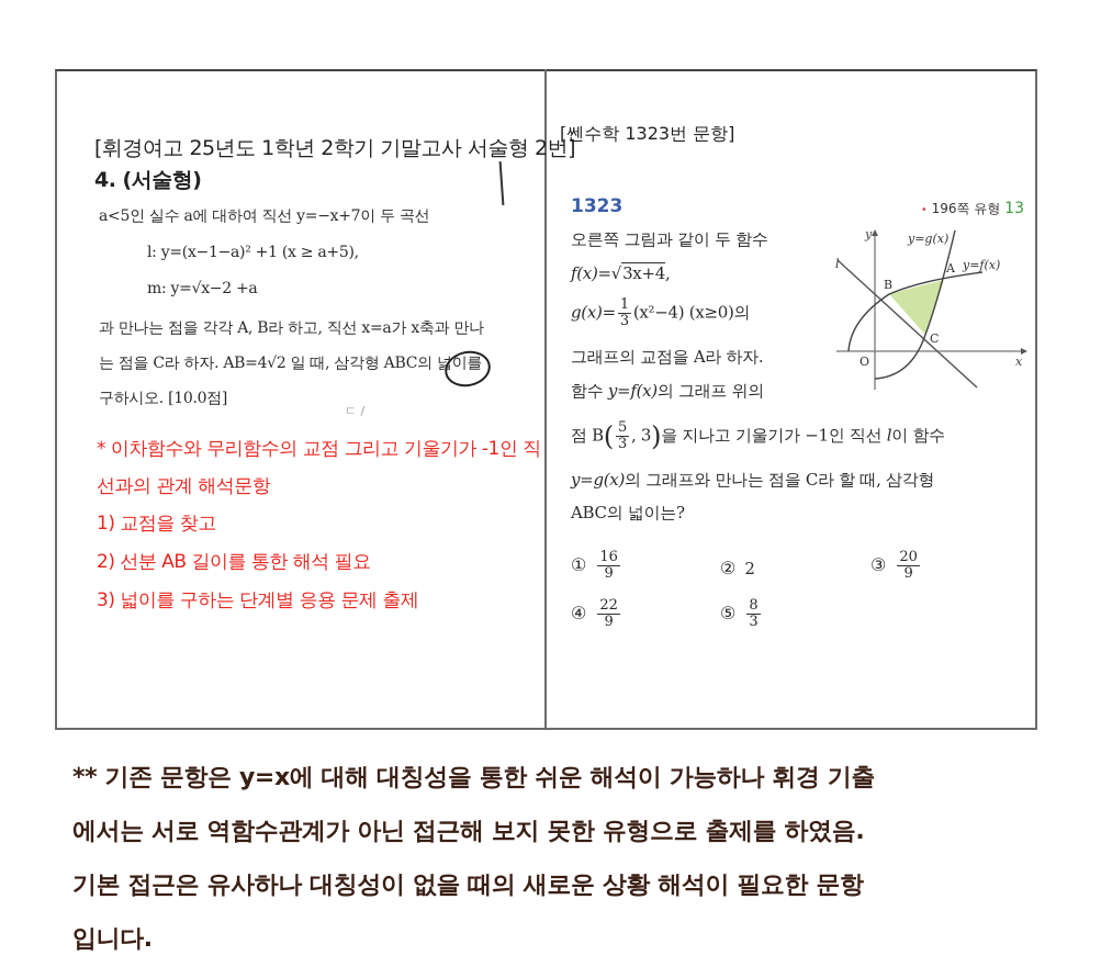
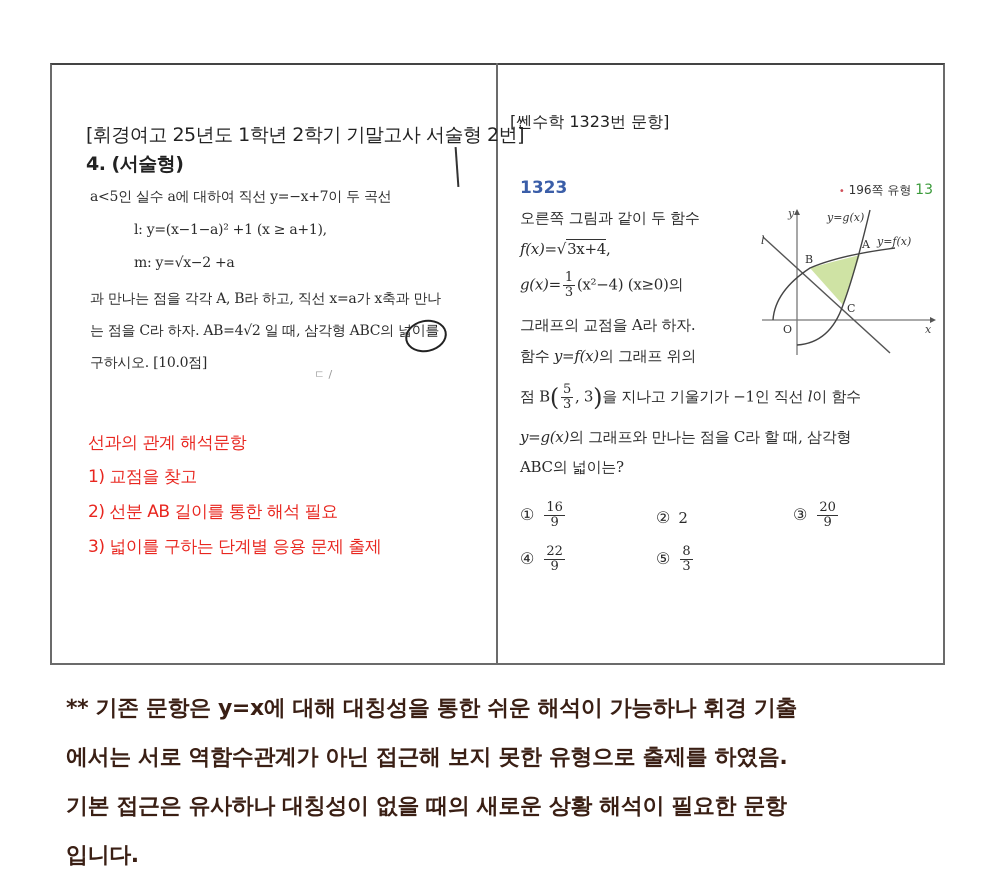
  [휘경여고 25년도 1학년 2학기 기말고사 서술형 2번]
  4. (서술형)
  a<5인 실수 a에 대하여 직선 y=−x+7이 두 곡선
- l: y=(x−1−a)² +1 (x ≥ a+5),
+ l: y=(x−1−a)² +1 (x ≥ a+1),
  m: y=√x−2 +a
  과 만나는 점을 각각 A, B라 하고, 직선 x=a가 x축과 만나
  는 점을 C라 하자. AB=4√2 일 때, 삼각형 ABC의 넓이를
  구하시오. [10.0점]
  ㄷ /
- * 이차함수와 무리함수의 교점 그리고 기울기가 -1인 직
  선과의 관계 해석문항
  1) 교점을 찾고
  2) 선분 AB 길이를 통한 해석 필요
  3) 넓이를 구하는 단계별 응용 문제 출제
  [쎈수학 1323번 문항]
  1323
  • 196쪽 유형 13
  오른쪽 그림과 같이 두 함수
  f(x)=√3x+4,
  g(x)=
  1
  3
  (x²−4) (x≥0)의
  그래프의 교점을 A라 하자.
  함수 y=f(x)의 그래프 위의
  점 B(
  5
  3
  , 3)을 지나고 기울기가 −1인 직선 l이 함수
  y=g(x)의 그래프와 만나는 점을 C라 할 때, 삼각형
  ABC의 넓이는?
  ①
  16
  9
  ② 2
  ③
  20
  9
  ④
  22
  9
  ⑤
  8
  3
  y
  x
  O
  l
  y=g(x)
  y=f(x)
  A
  B
  C
  ** 기존 문항은 y=x에 대해 대칭성을 통한 쉬운 해석이 가능하나 휘경 기출
  에서는 서로 역함수관계가 아닌 접근해 보지 못한 유형으로 출제를 하였음.
  기본 접근은 유사하나 대칭성이 없을 때의 새로운 상황 해석이 필요한 문항
  입니다.
